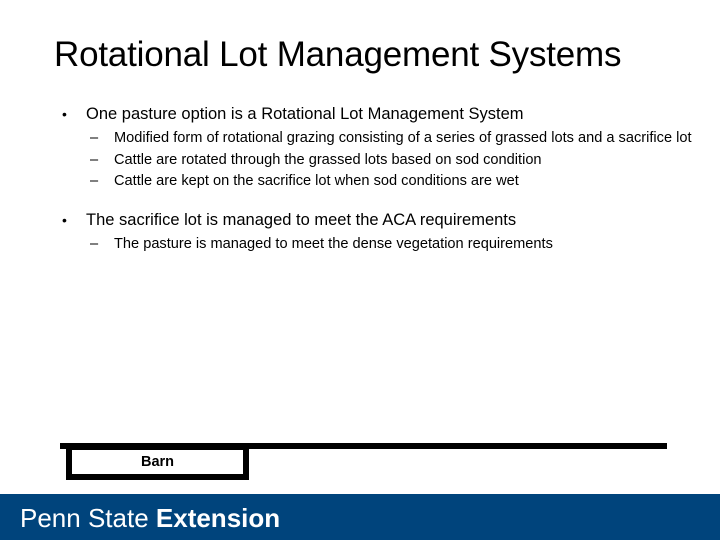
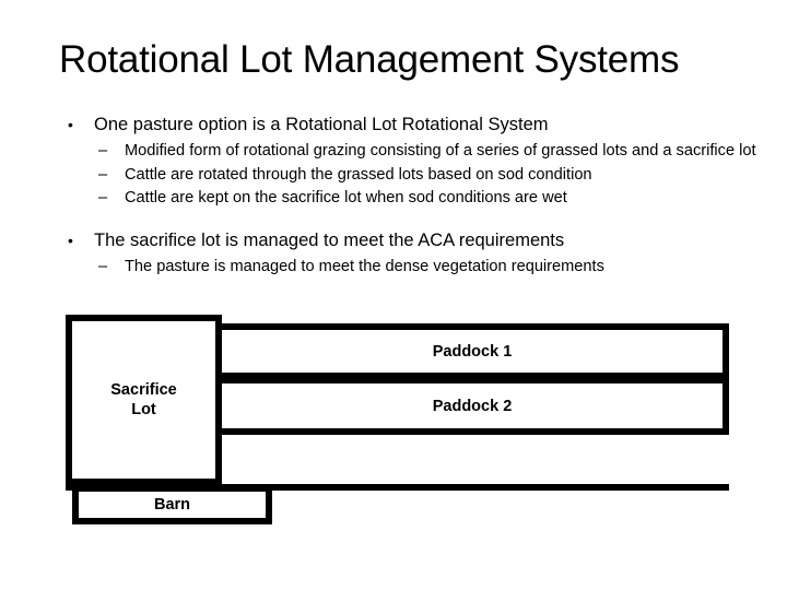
  Rotational Lot Management Systems
  •
- One pasture option is a Rotational Lot Management System
+ One pasture option is a Rotational Lot Rotational System
  –
  Modified form of rotational grazing consisting of a series of grassed lots and a sacrifice lot
  –
  Cattle are rotated through the grassed lots based on sod condition
  –
  Cattle are kept on the sacrifice lot when sod conditions are wet
  •
  The sacrifice lot is managed to meet the ACA requirements
  –
  The pasture is managed to meet the dense vegetation requirements
+ Sacrifice
+ Lot
+ Paddock 1
+ Paddock 2
  Barn
- Penn State Extension
